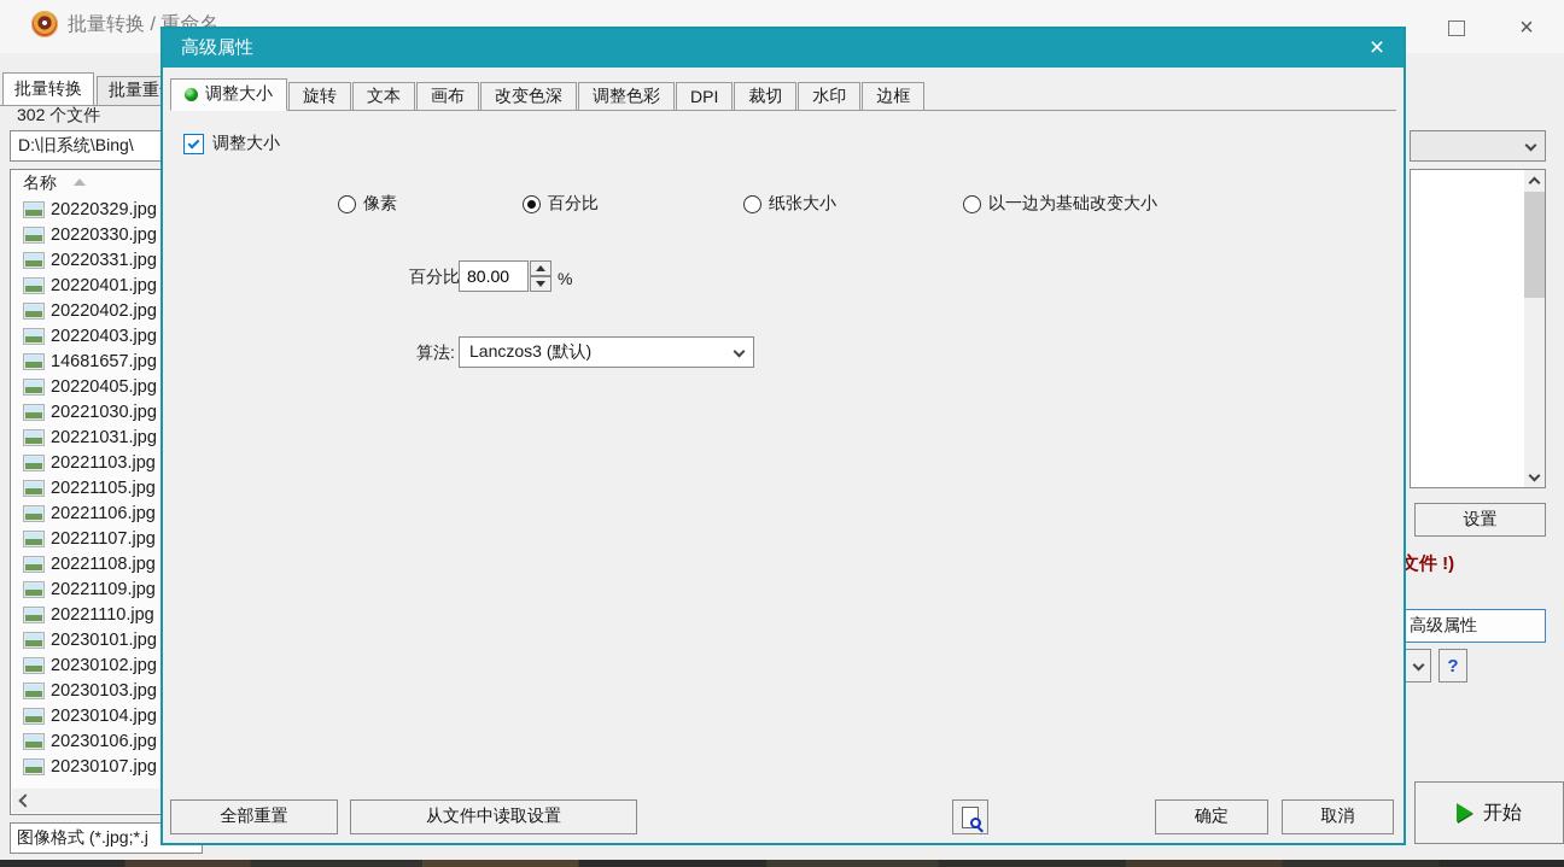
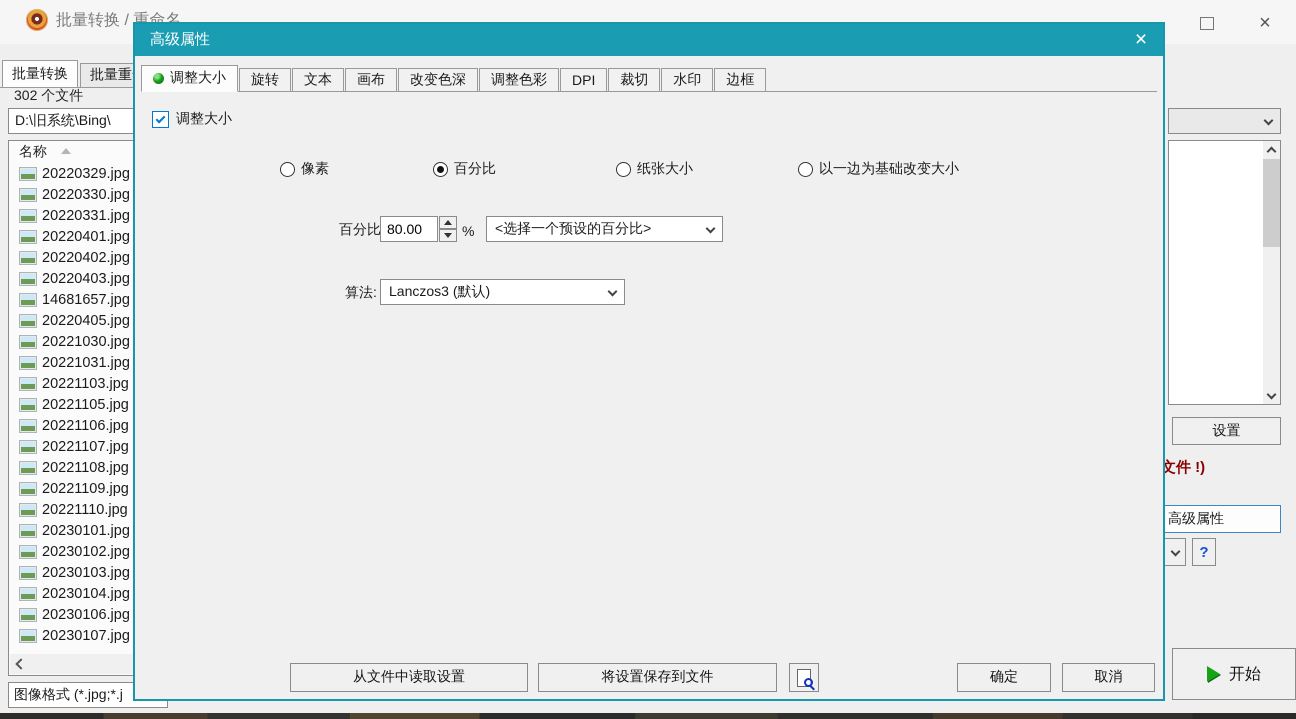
  批量转换 / 重命名
  ×
  批量转换
  302 个文件
  D:\旧系统\Bing\
  名称
  20220329.jpg
  20220330.jpg
  20220331.jpg
  20220401.jpg
  20220402.jpg
  20220403.jpg
  14681657.jpg
  20220405.jpg
  20221030.jpg
  20221031.jpg
  20221103.jpg
  20221105.jpg
  20221106.jpg
  20221107.jpg
  20221108.jpg
  20221109.jpg
  20221110.jpg
  20230101.jpg
  20230102.jpg
  20230103.jpg
  20230104.jpg
  20230106.jpg
  20230107.jpg
  图像格式 (*.jpg;*.j
  设置
  文件 !)
  高级属性
  ?
  开始
  高级属性
  ×
  调整大小
  旋转
  文本
  画布
  改变色深
  调整色彩
  DPI
  裁切
  水印
  边框
  调整大小
  像素
  百分比
  纸张大小
  以一边为基础改变大小
  百分比
  80.00
  %
+ <选择一个预设的百分比>
  算法:
  Lanczos3 (默认)
- 全部重置
  从文件中读取设置
+ 将设置保存到文件
  确定
  取消
